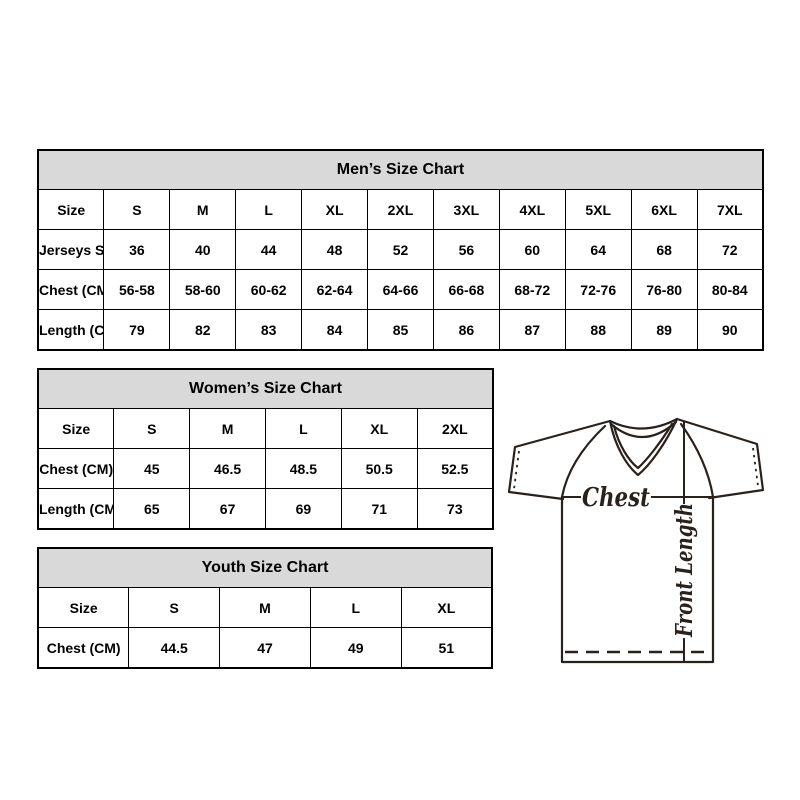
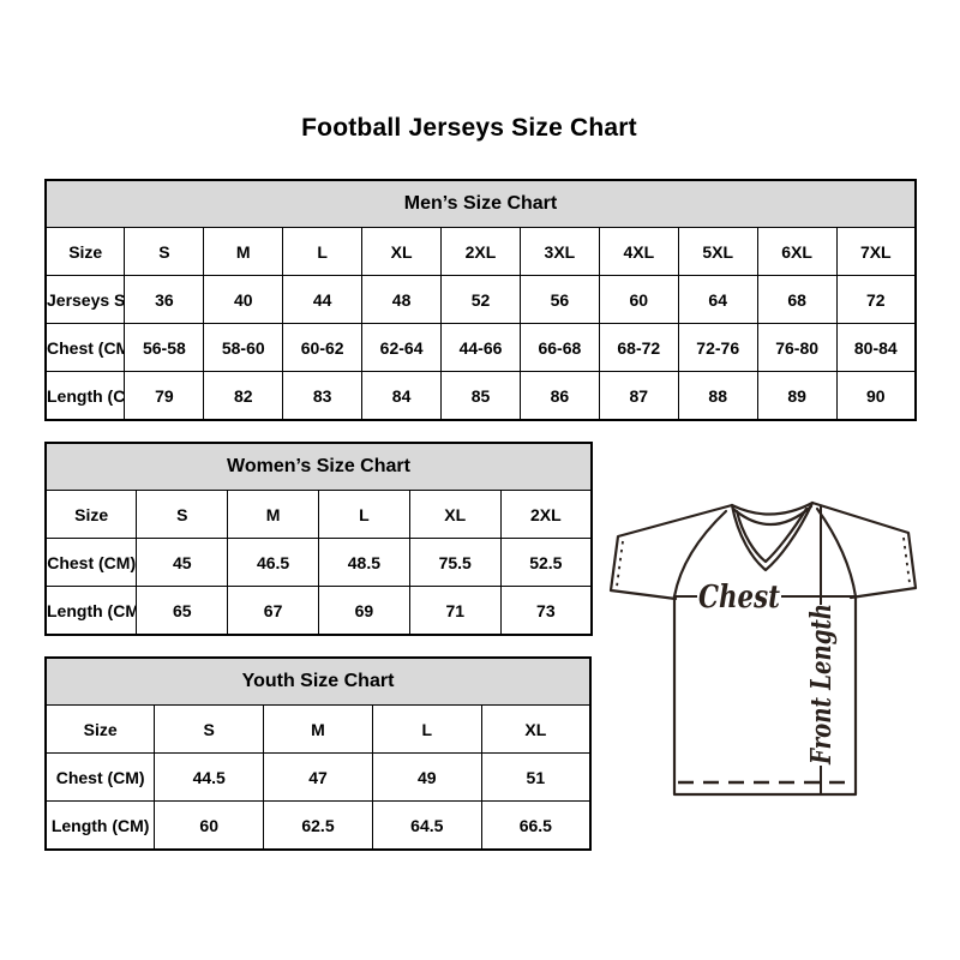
+ Football Jerseys Size Chart
  Men’s Size Chart
  Size	S	M	L	XL	2XL	3XL	4XL	5XL	6XL	7XL
  Jerseys S	36	40	44	48	52	56	60	64	68	72
- Chest (CM	56-58	58-60	60-62	62-64	64-66	66-68	68-72	72-76	76-80	80-84
+ Chest (CM	56-58	58-60	60-62	62-64	44-66	66-68	68-72	72-76	76-80	80-84
  Length (C	79	82	83	84	85	86	87	88	89	90
  Women’s Size Chart
  Size	S	M	L	XL	2XL
- Chest (CM)	45	46.5	48.5	50.5	52.5
+ Chest (CM)	45	46.5	48.5	75.5	52.5
  Length (CM	65	67	69	71	73
  Youth Size Chart
  Size	S	M	L	XL
  Chest (CM)	44.5	47	49	51
+ Length (CM)	60	62.5	64.5	66.5
  Chest
